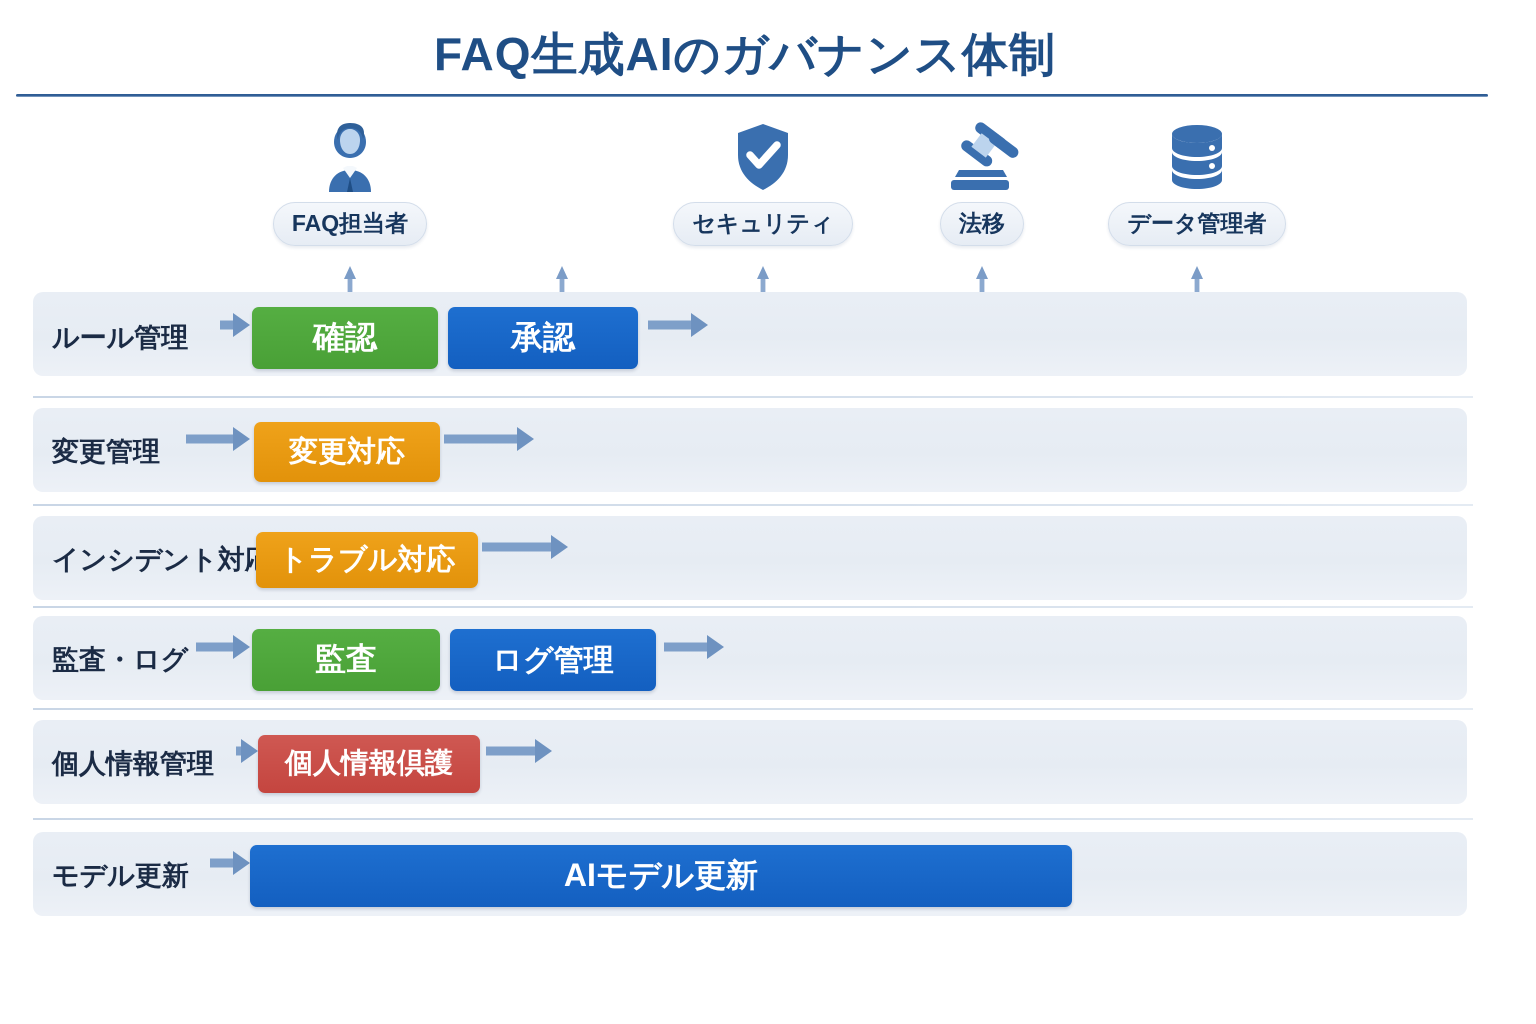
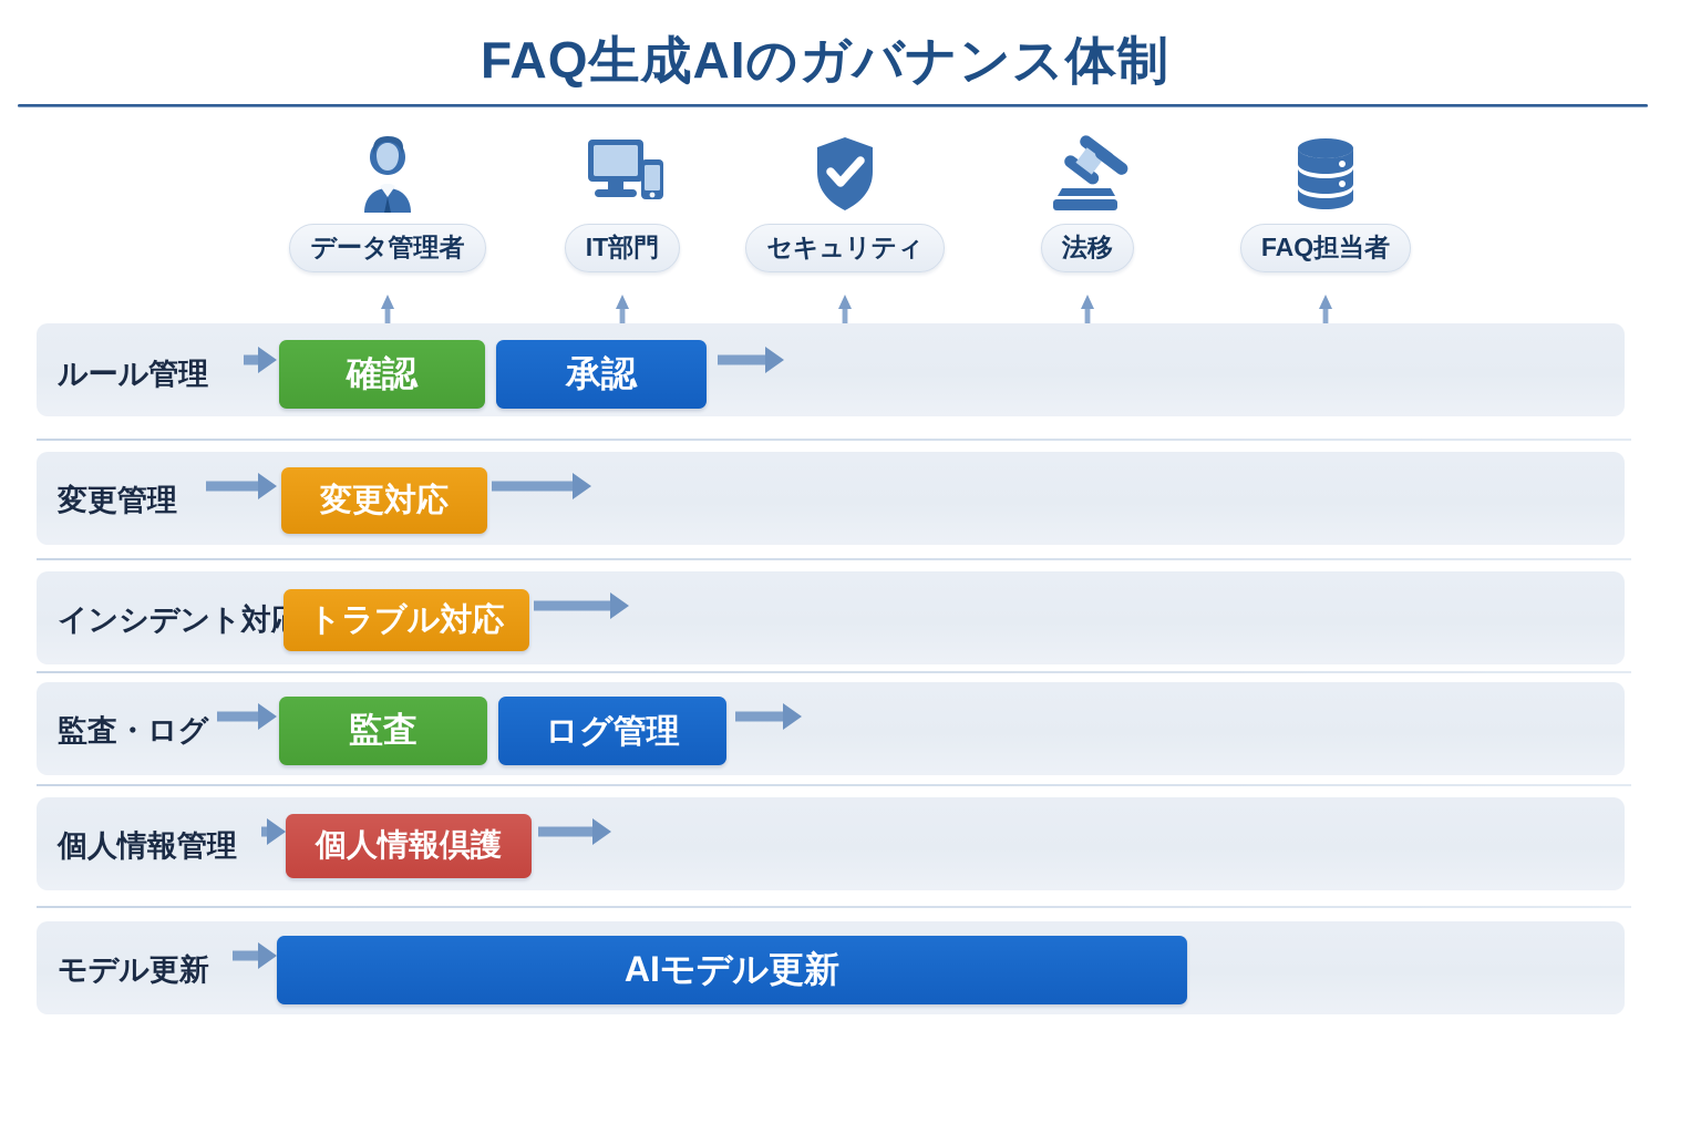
  FAQ生成AIのガバナンス体制
- FAQ担当者
+ データ管理者
+ IT部門
  セキュリティ
  法移
- データ管理者
+ FAQ担当者
  ルール管理
  確認
  承認
  変更管理
  変更対応
  インシデント対
  トラブル対応
  監査・ログ
  監査
  ログ管理
  個人情報管理
  個人情報倶護
  モデル更新
  AIモデル更新
